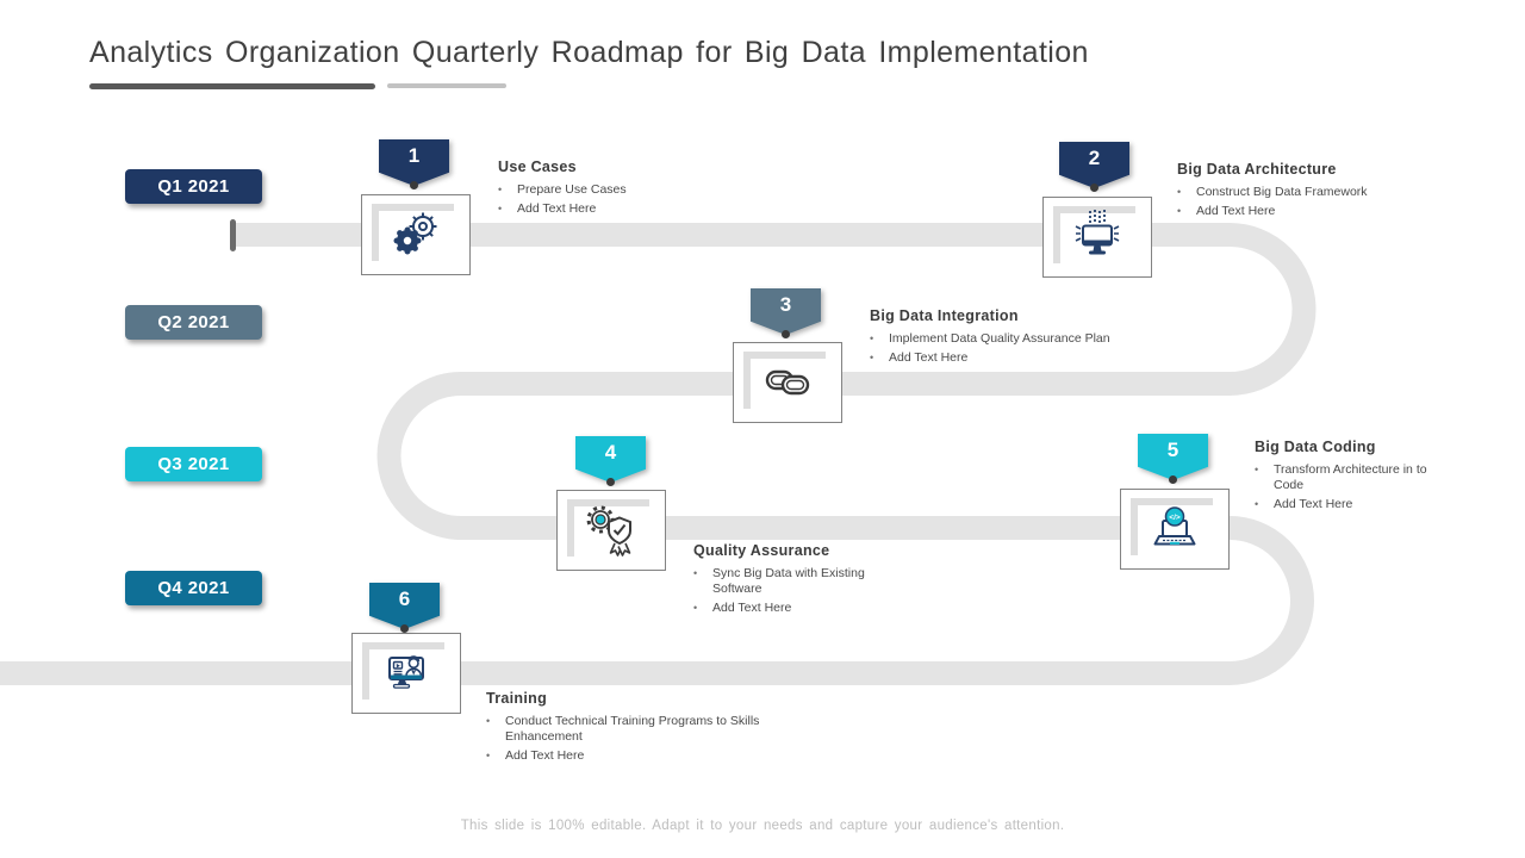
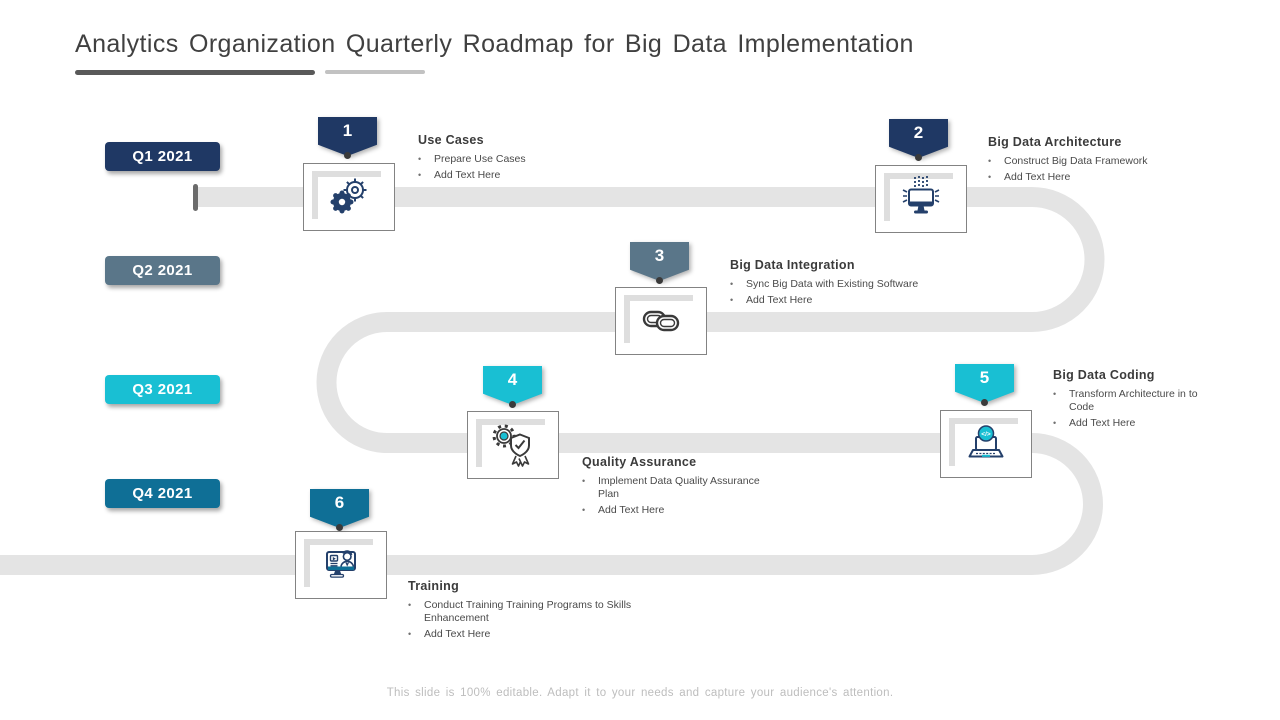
  Analytics Organization Quarterly Roadmap for Big Data Implementation
  Q1 2021
  Q2 2021
  Q3 2021
  Q4 2021
  1
  Use Cases
  •
  Prepare Use Cases
  •
  Add Text Here
  2
  Big Data Architecture
  •
  Construct Big Data Framework
  •
  Add Text Here
  3
  Big Data Integration
  •
- Implement Data Quality Assurance Plan
+ Sync Big Data with Existing Software
  •
  Add Text Here
  4
  Quality Assurance
  •
- Sync Big Data with Existing Software
+ Implement Data Quality Assurance Plan
  •
  Add Text Here
  5
  Big Data Coding
  •
  Transform Architecture in to Code
  •
  Add Text Here
  6
  Training
  •
- Conduct Technical Training Programs to Skills Enhancement
+ Conduct Training Training Programs to Skills Enhancement
  •
  Add Text Here
  This slide is 100% editable. Adapt it to your needs and capture your audience's attention.
